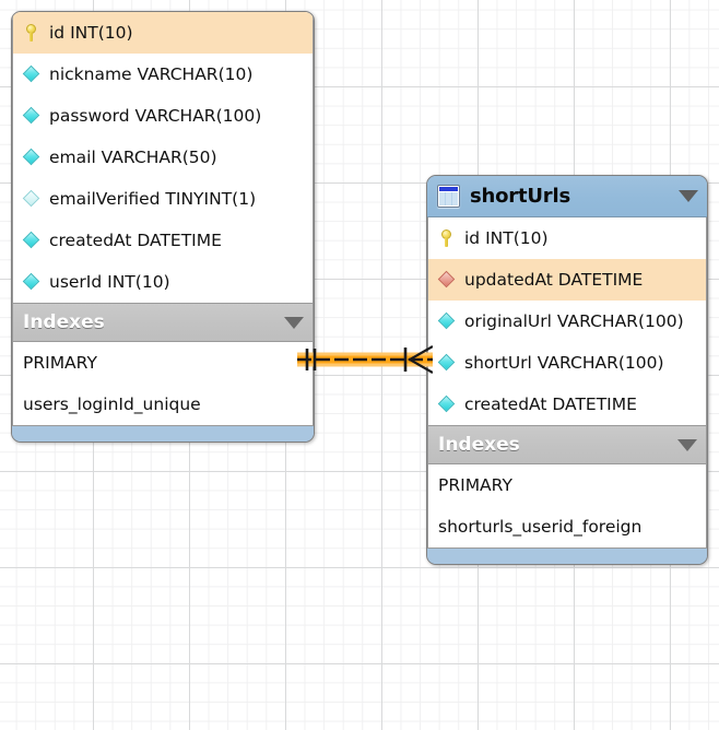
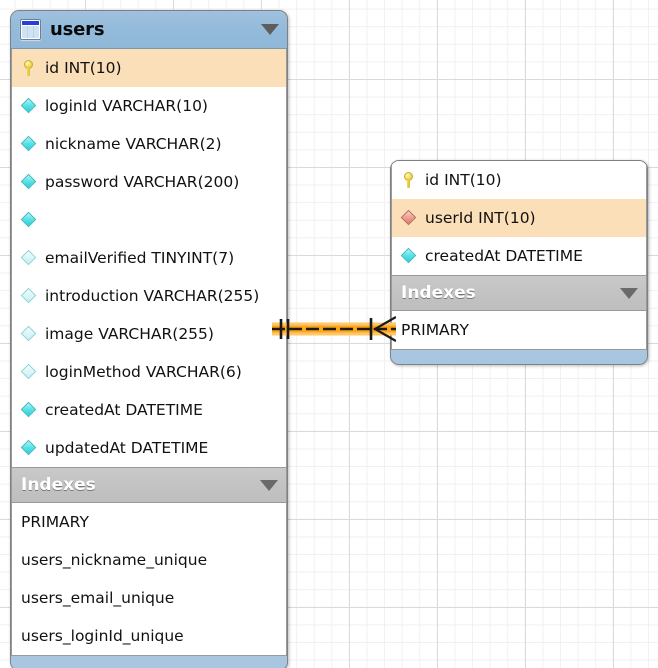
+ users
  id INT(10)
+ loginId VARCHAR(10)
- nickname VARCHAR(10)
+ nickname VARCHAR(2)
- password VARCHAR(100)
+ password VARCHAR(200)
- email VARCHAR(50)
- emailVerified TINYINT(1)
+ emailVerified TINYINT(7)
+ introduction VARCHAR(255)
+ image VARCHAR(255)
+ loginMethod VARCHAR(6)
  createdAt DATETIME
- userId INT(10)
+ updatedAt DATETIME
  Indexes
  PRIMARY
+ users_nickname_unique
+ users_email_unique
  users_loginId_unique
- shortUrls
  id INT(10)
- updatedAt DATETIME
+ userId INT(10)
- originalUrl VARCHAR(100)
- shortUrl VARCHAR(100)
  createdAt DATETIME
  Indexes
  PRIMARY
- shorturls_userid_foreign
